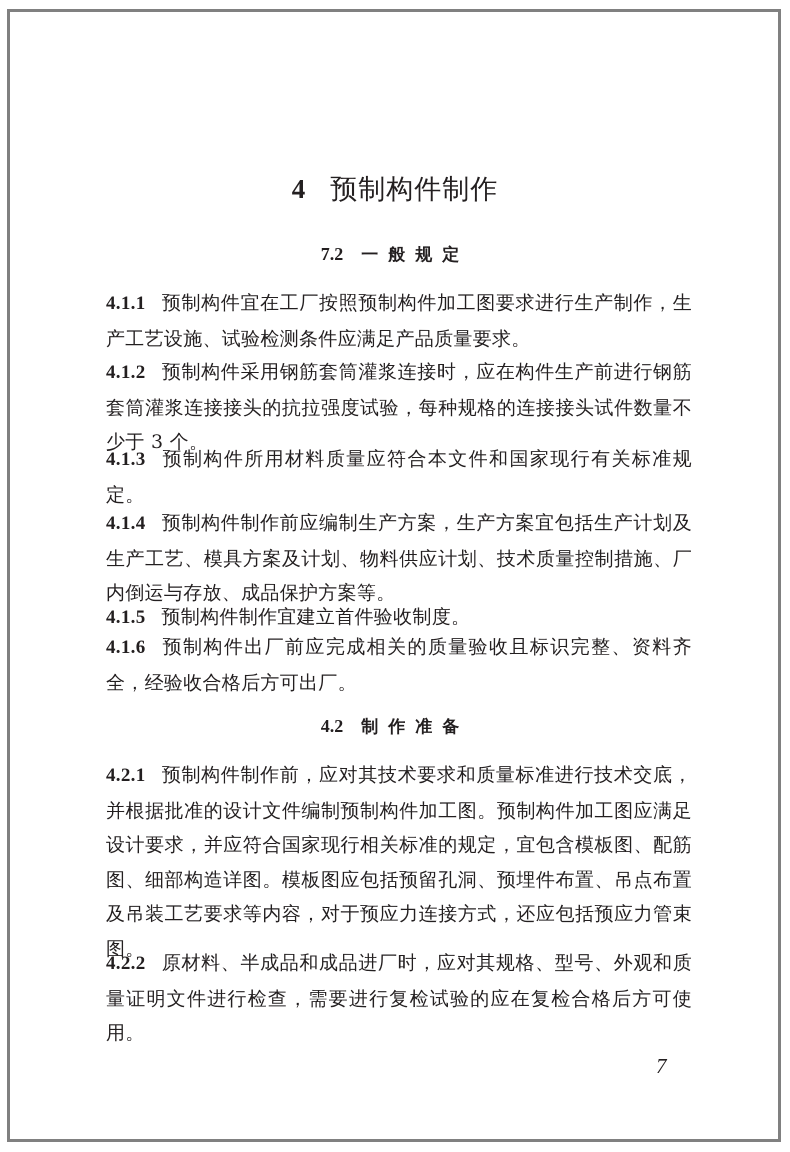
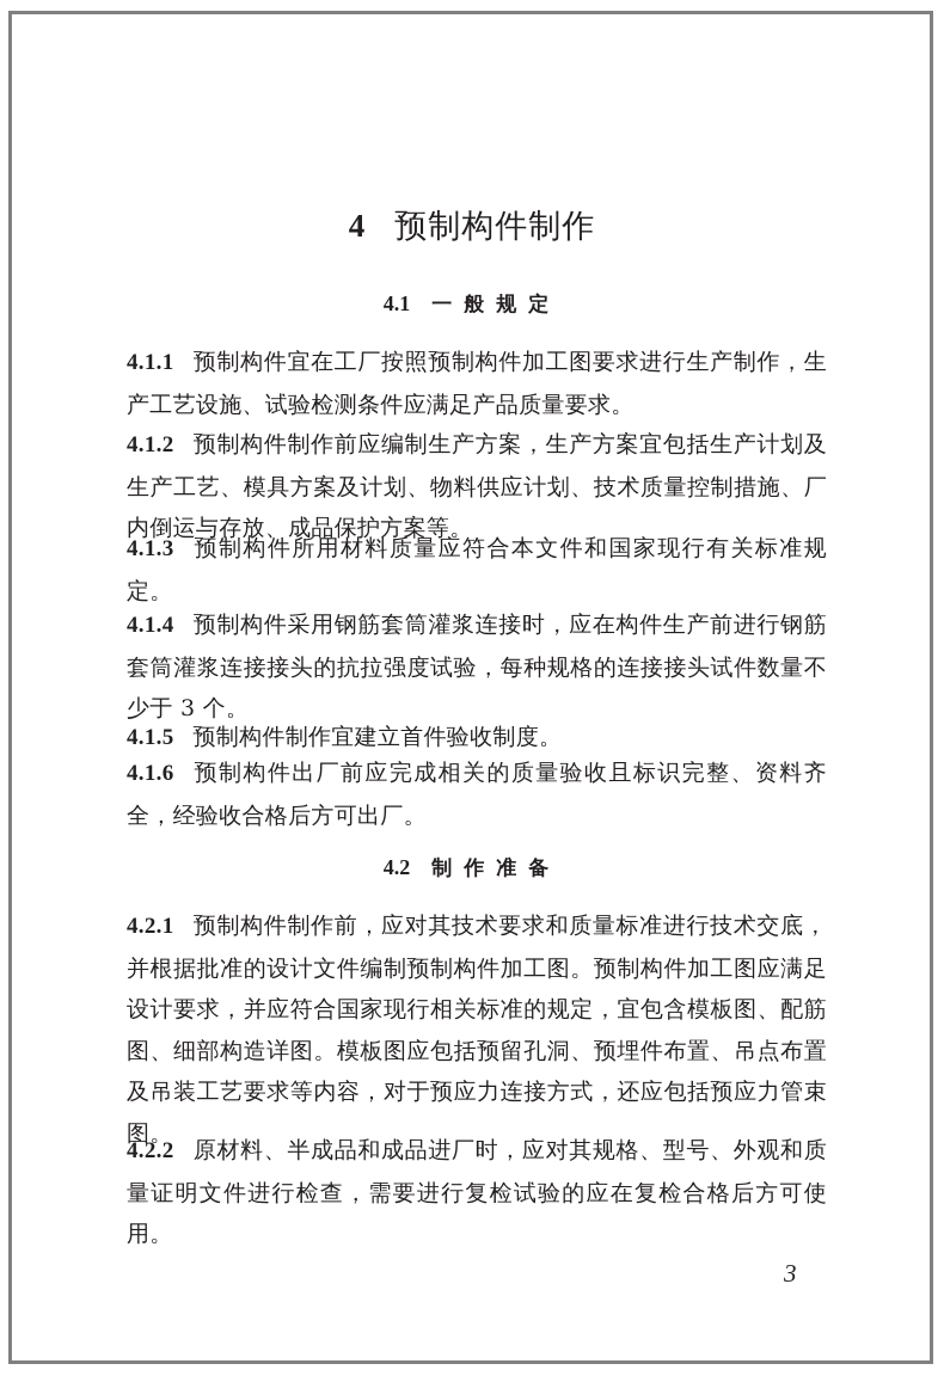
  4 预制构件制作
- 7.2 一般规定
+ 4.1 一般规定
  4.1.1 预制构件宜在工厂按照预制构件加工图要求进行生产制作，生产工艺设施、试验检测条件应满足产品质量要求。
- 4.1.2 预制构件采用钢筋套筒灌浆连接时，应在构件生产前进行钢筋套筒灌浆连接接头的抗拉强度试验，每种规格的连接接头试件数量不少于 3 个。
+ 4.1.2 预制构件制作前应编制生产方案，生产方案宜包括生产计划及生产工艺、模具方案及计划、物料供应计划、技术质量控制措施、厂内倒运与存放、成品保护方案等。
  4.1.3 预制构件所用材料质量应符合本文件和国家现行有关标准规定。
- 4.1.4 预制构件制作前应编制生产方案，生产方案宜包括生产计划及生产工艺、模具方案及计划、物料供应计划、技术质量控制措施、厂内倒运与存放、成品保护方案等。
+ 4.1.4 预制构件采用钢筋套筒灌浆连接时，应在构件生产前进行钢筋套筒灌浆连接接头的抗拉强度试验，每种规格的连接接头试件数量不少于 3 个。
  4.1.5 预制构件制作宜建立首件验收制度。
  4.1.6 预制构件出厂前应完成相关的质量验收且标识完整、资料齐全，经验收合格后方可出厂。
  4.2 制作准备
  4.2.1 预制构件制作前，应对其技术要求和质量标准进行技术交底，并根据批准的设计文件编制预制构件加工图。预制构件加工图应满足设计要求，并应符合国家现行相关标准的规定，宜包含模板图、配筋图、细部构造详图。模板图应包括预留孔洞、预埋件布置、吊点布置及吊装工艺要求等内容，对于预应力连接方式，还应包括预应力管束图。
  4.2.2 原材料、半成品和成品进厂时，应对其规格、型号、外观和质量证明文件进行检查，需要进行复检试验的应在复检合格后方可使用。
- 7
+ 3
